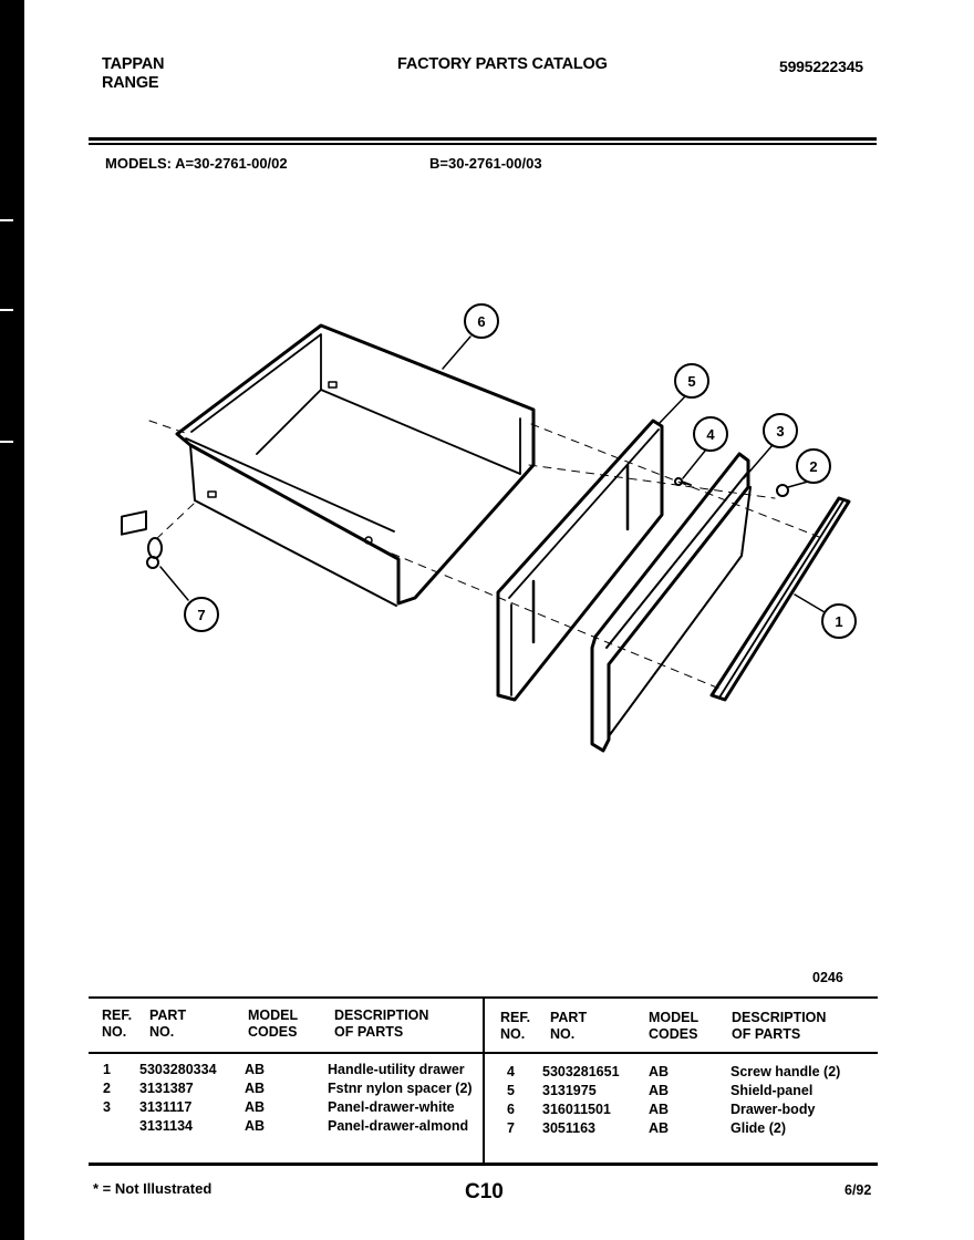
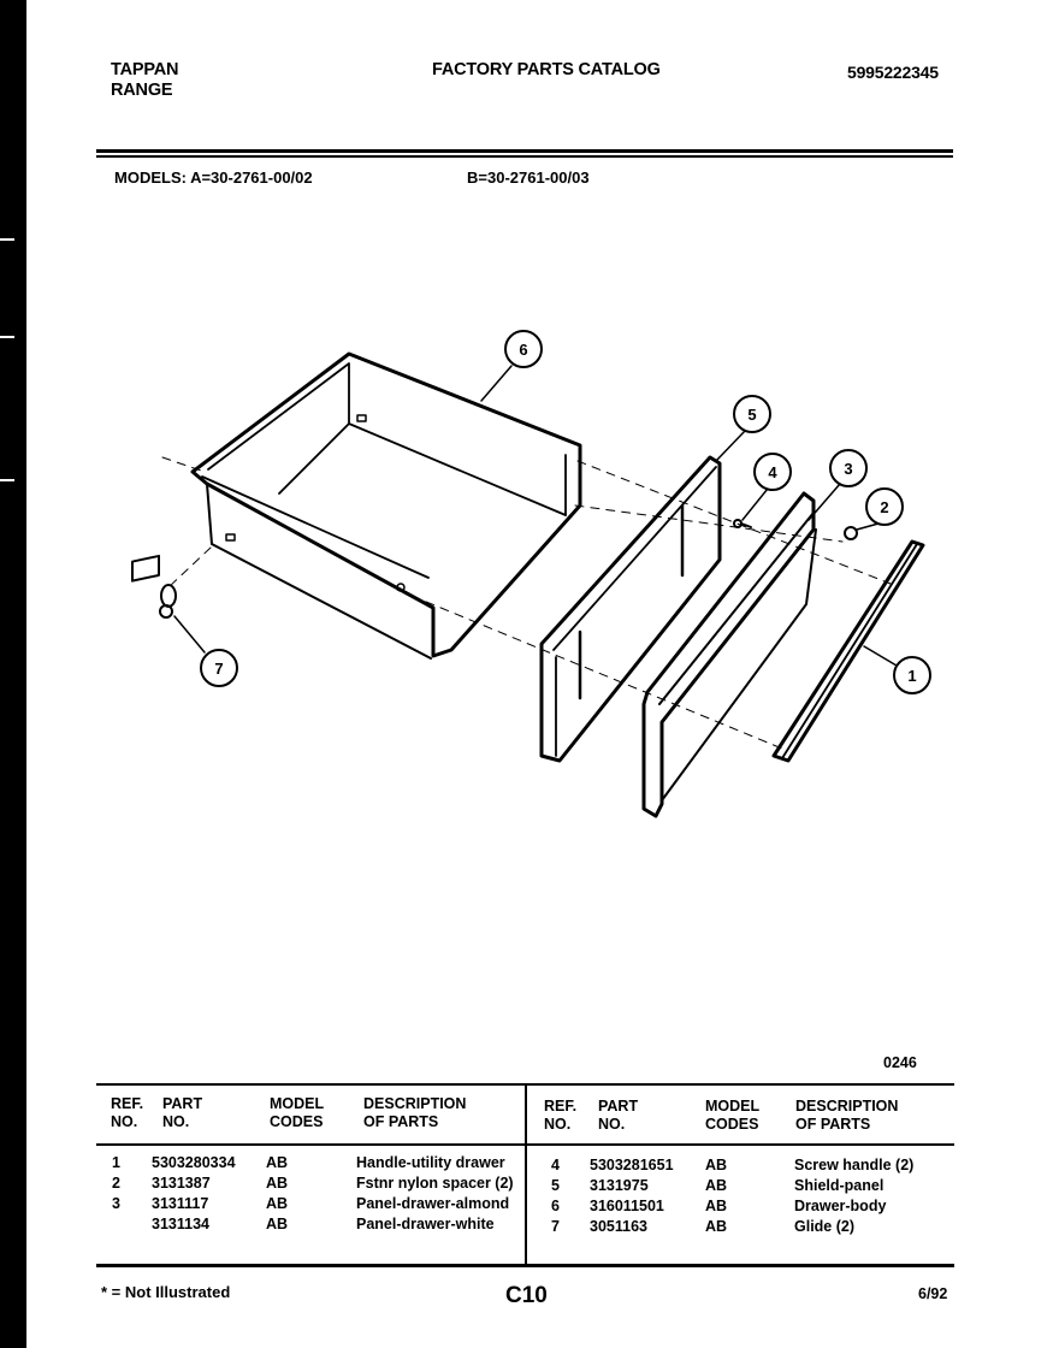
  TAPPAN
  RANGE
  FACTORY PARTS CATALOG
  5995222345
  MODELS: A=30-2761-00/02
  B=30-2761-00/03
  6
  5
  4
  3
  2
  1
  7
  0246
  REF.
  NO.
  PART
  NO.
  MODEL
  CODES
  DESCRIPTION
  OF PARTS
  REF.
  NO.
  PART
  NO.
  MODEL
  CODES
  DESCRIPTION
  OF PARTS
  1
  5303280334
  AB
  Handle-utility drawer
  2
  3131387
  AB
  Fstnr nylon spacer (2)
  3
  3131117
  AB
- Panel-drawer-white
+ Panel-drawer-almond
  3131134
  AB
- Panel-drawer-almond
+ Panel-drawer-white
  4
  5303281651
  AB
  Screw handle (2)
  5
  3131975
  AB
  Shield-panel
  6
  316011501
  AB
  Drawer-body
  7
  3051163
  AB
  Glide (2)
  * = Not Illustrated
  C10
  6/92
